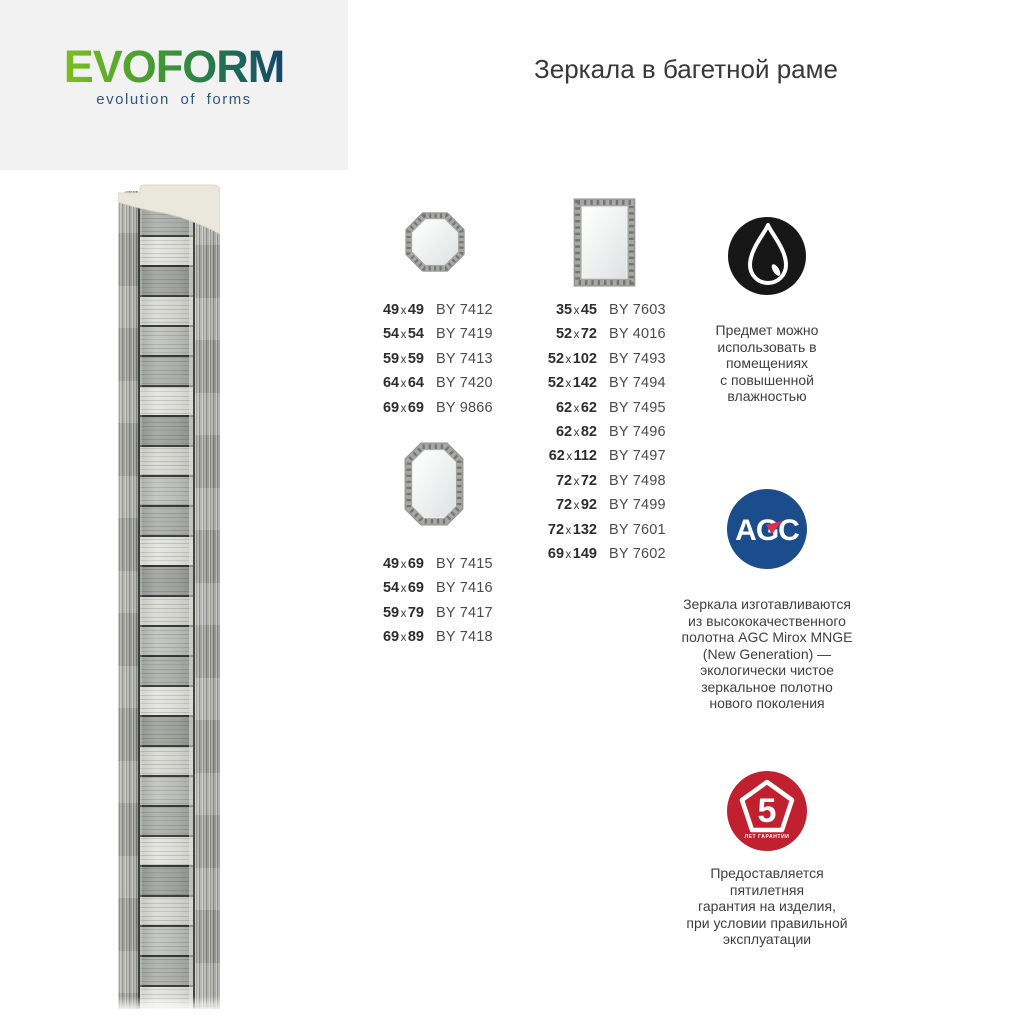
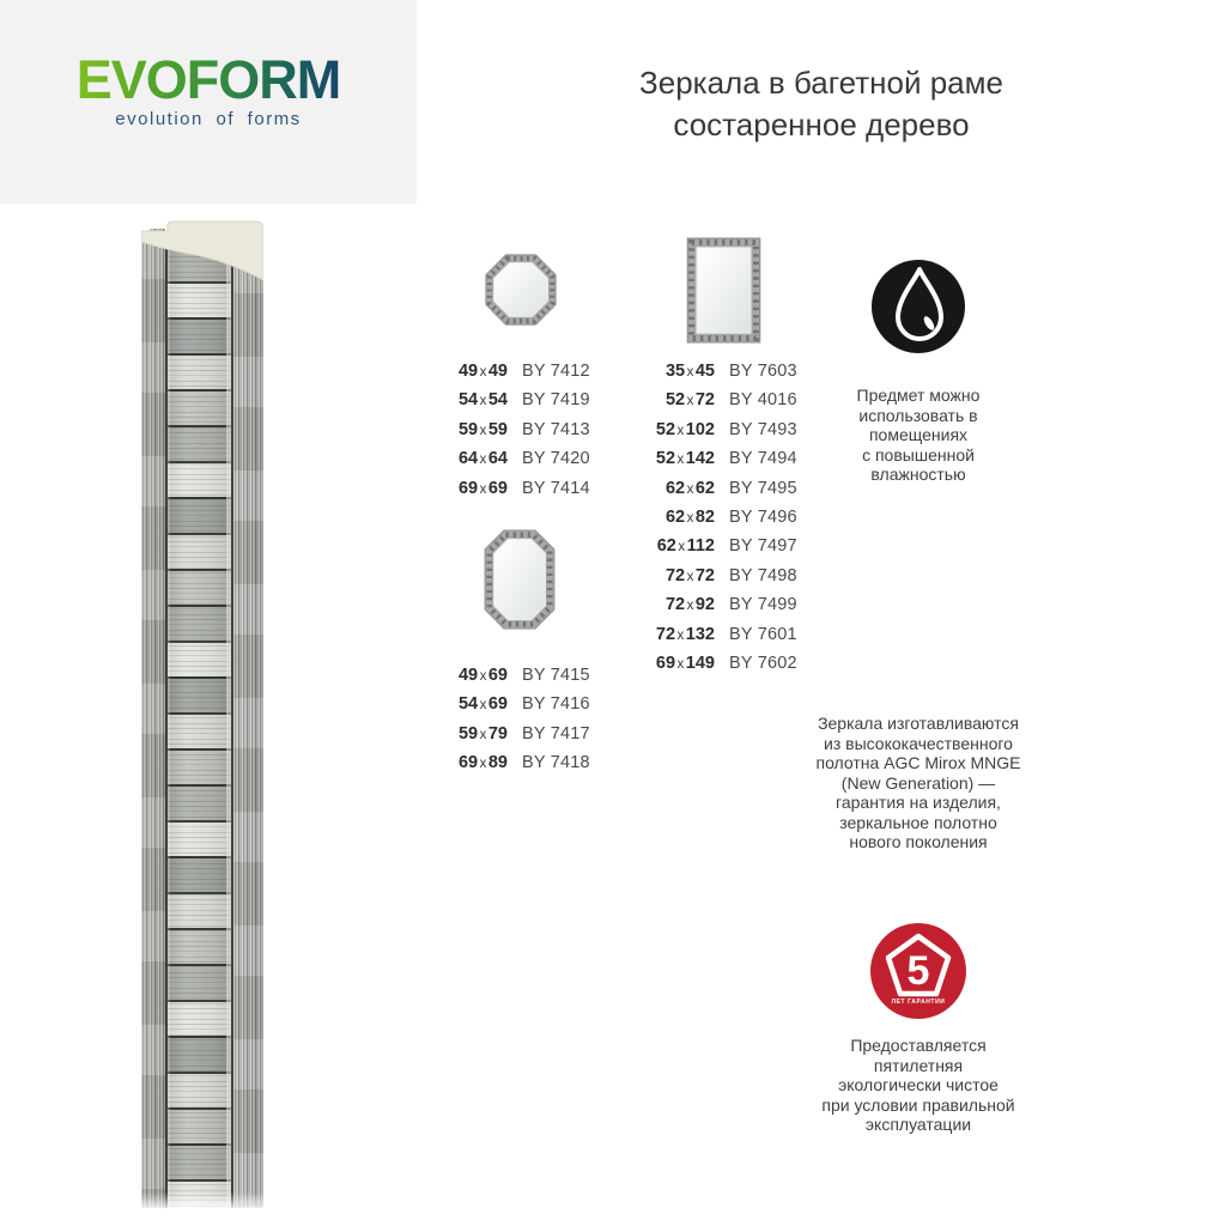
  EVOFORM
  evolution of forms
  Зеркала в багетной раме
+ состаренное дерево
  49 х 49
  BY 7412
  54 х 54
  BY 7419
  59 х 59
  BY 7413
  64 х 64
  BY 7420
  69 х 69
- BY 9866
+ BY 7414
  49 х 69
  BY 7415
  54 х 69
  BY 7416
  59 х 79
  BY 7417
  69 х 89
  BY 7418
  35 х 45
  BY 7603
  52 х 72
  BY 4016
  52 х 102
  BY 7493
  52 х 142
  BY 7494
  62 х 62
  BY 7495
  62 х 82
  BY 7496
  62 х 112
  BY 7497
  72 х 72
  BY 7498
  72 х 92
  BY 7499
  72 х 132
  BY 7601
  69 х 149
  BY 7602
  Предмет можно
  использовать в
  помещениях
  с повышенной
  влажностью
- AGC
  Зеркала изготавливаются
  из высококачественного
  полотна AGC Mirox MNGE
  (New Generation) —
- экологически чистое
+ гарантия на изделия,
  зеркальное полотно
  нового поколения
  5
  Предоставляется
  пятилетняя
- гарантия на изделия,
+ экологически чистое
  при условии правильной
  эксплуатации
